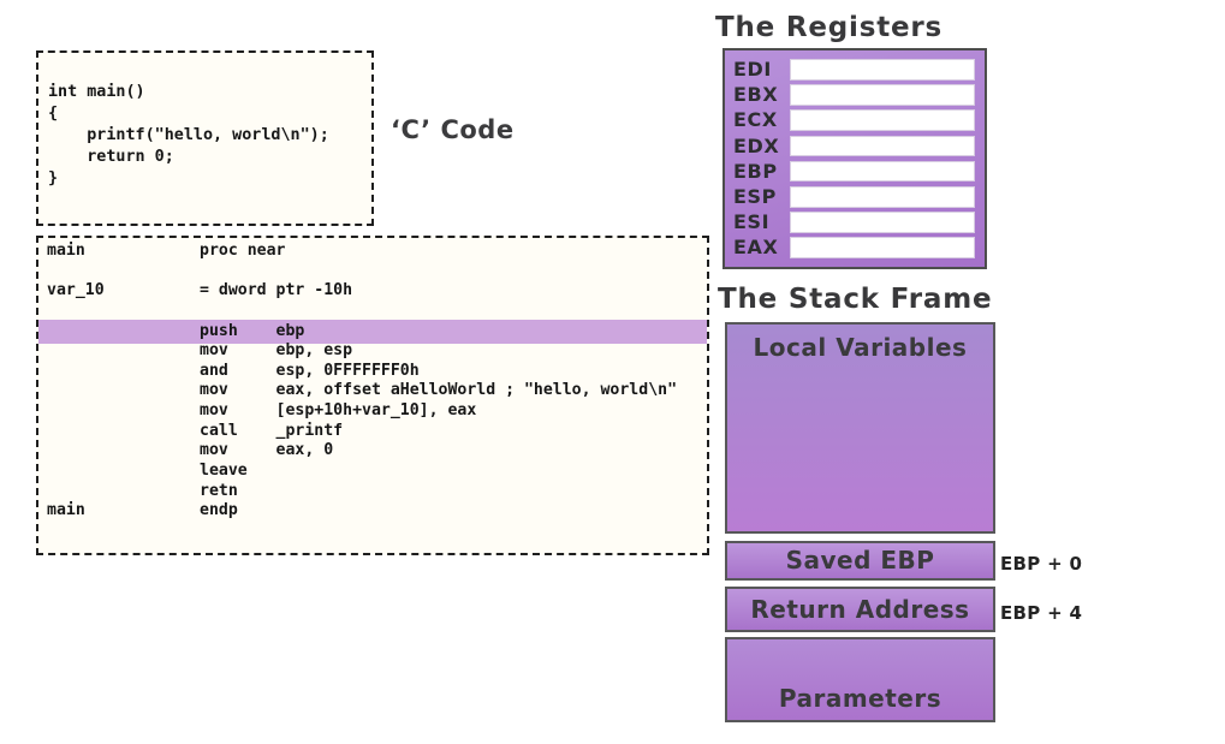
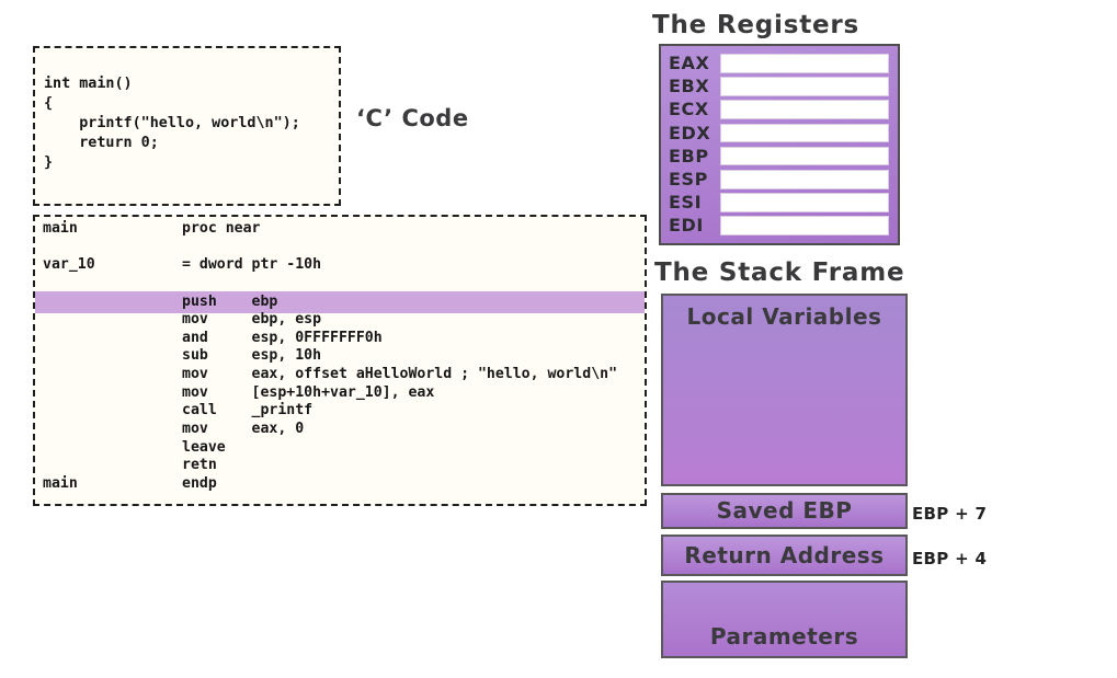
  int main()
  {
  printf("hello, world\n");
  return 0;
  }
  ‘C’ Code
  main proc near
  var_10 = dword ptr -10h
  push ebp
  mov ebp, esp
  and esp, 0FFFFFFF0h
+ sub esp, 10h
  mov eax, offset aHelloWorld ; "hello, world\n"
  mov [esp+10h+var_10], eax
  call _printf
  mov eax, 0
  leave
  retn
  main endp
  The Registers
- EDI
+ EAX
  EBX
  ECX
  EDX
  EBP
  ESP
  ESI
- EAX
+ EDI
  The Stack Frame
  Local Variables
  Saved EBP
  Return Address
  Parameters
- EBP + 0
+ EBP + 7
  EBP + 4
